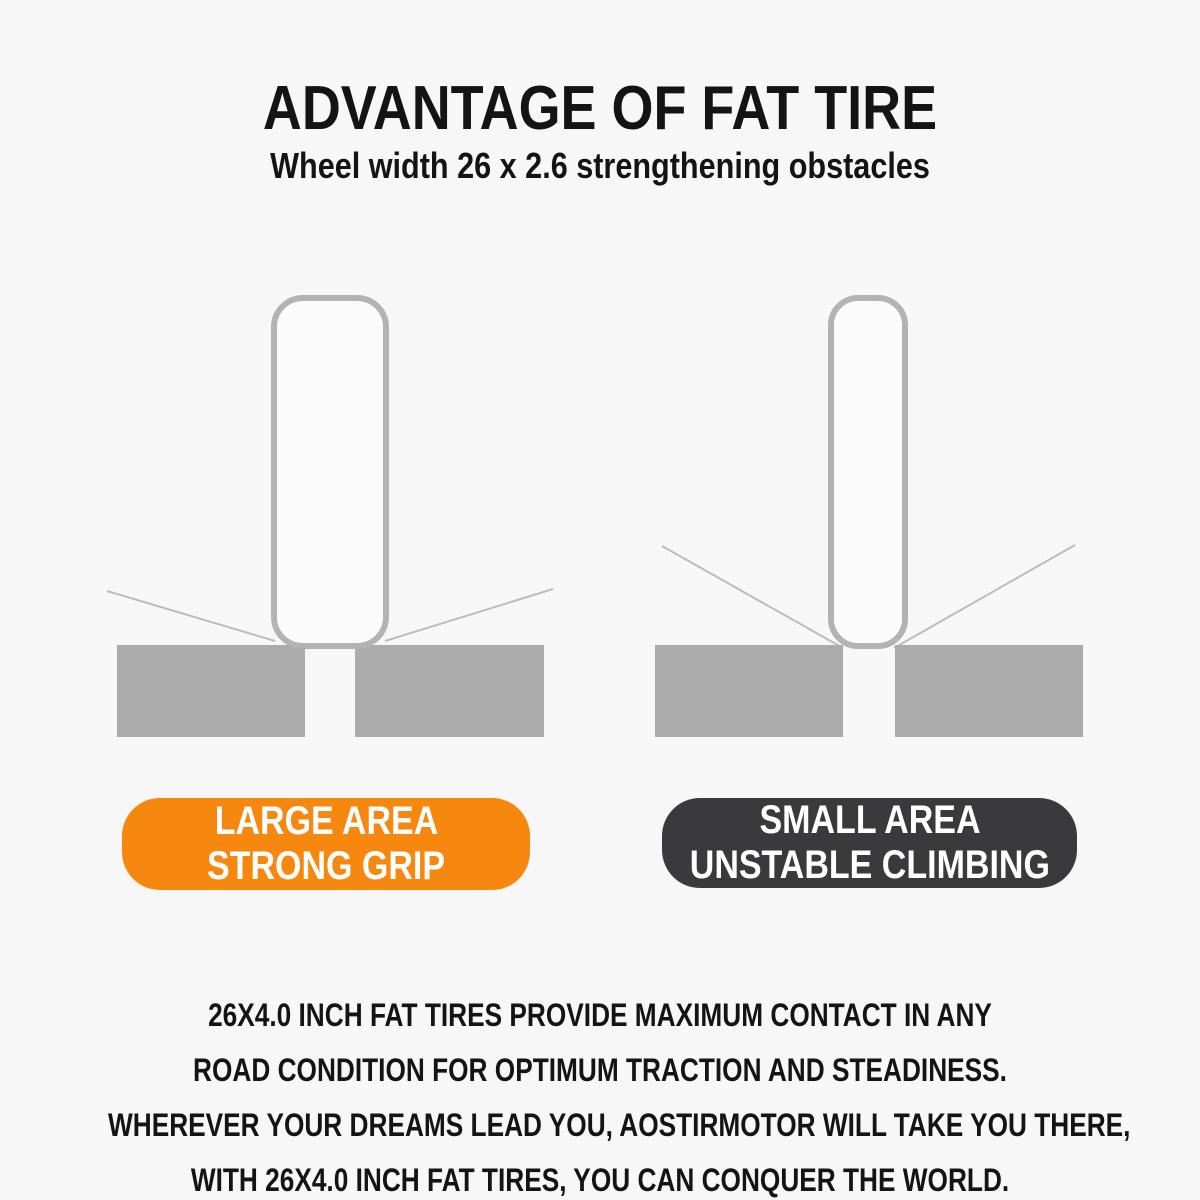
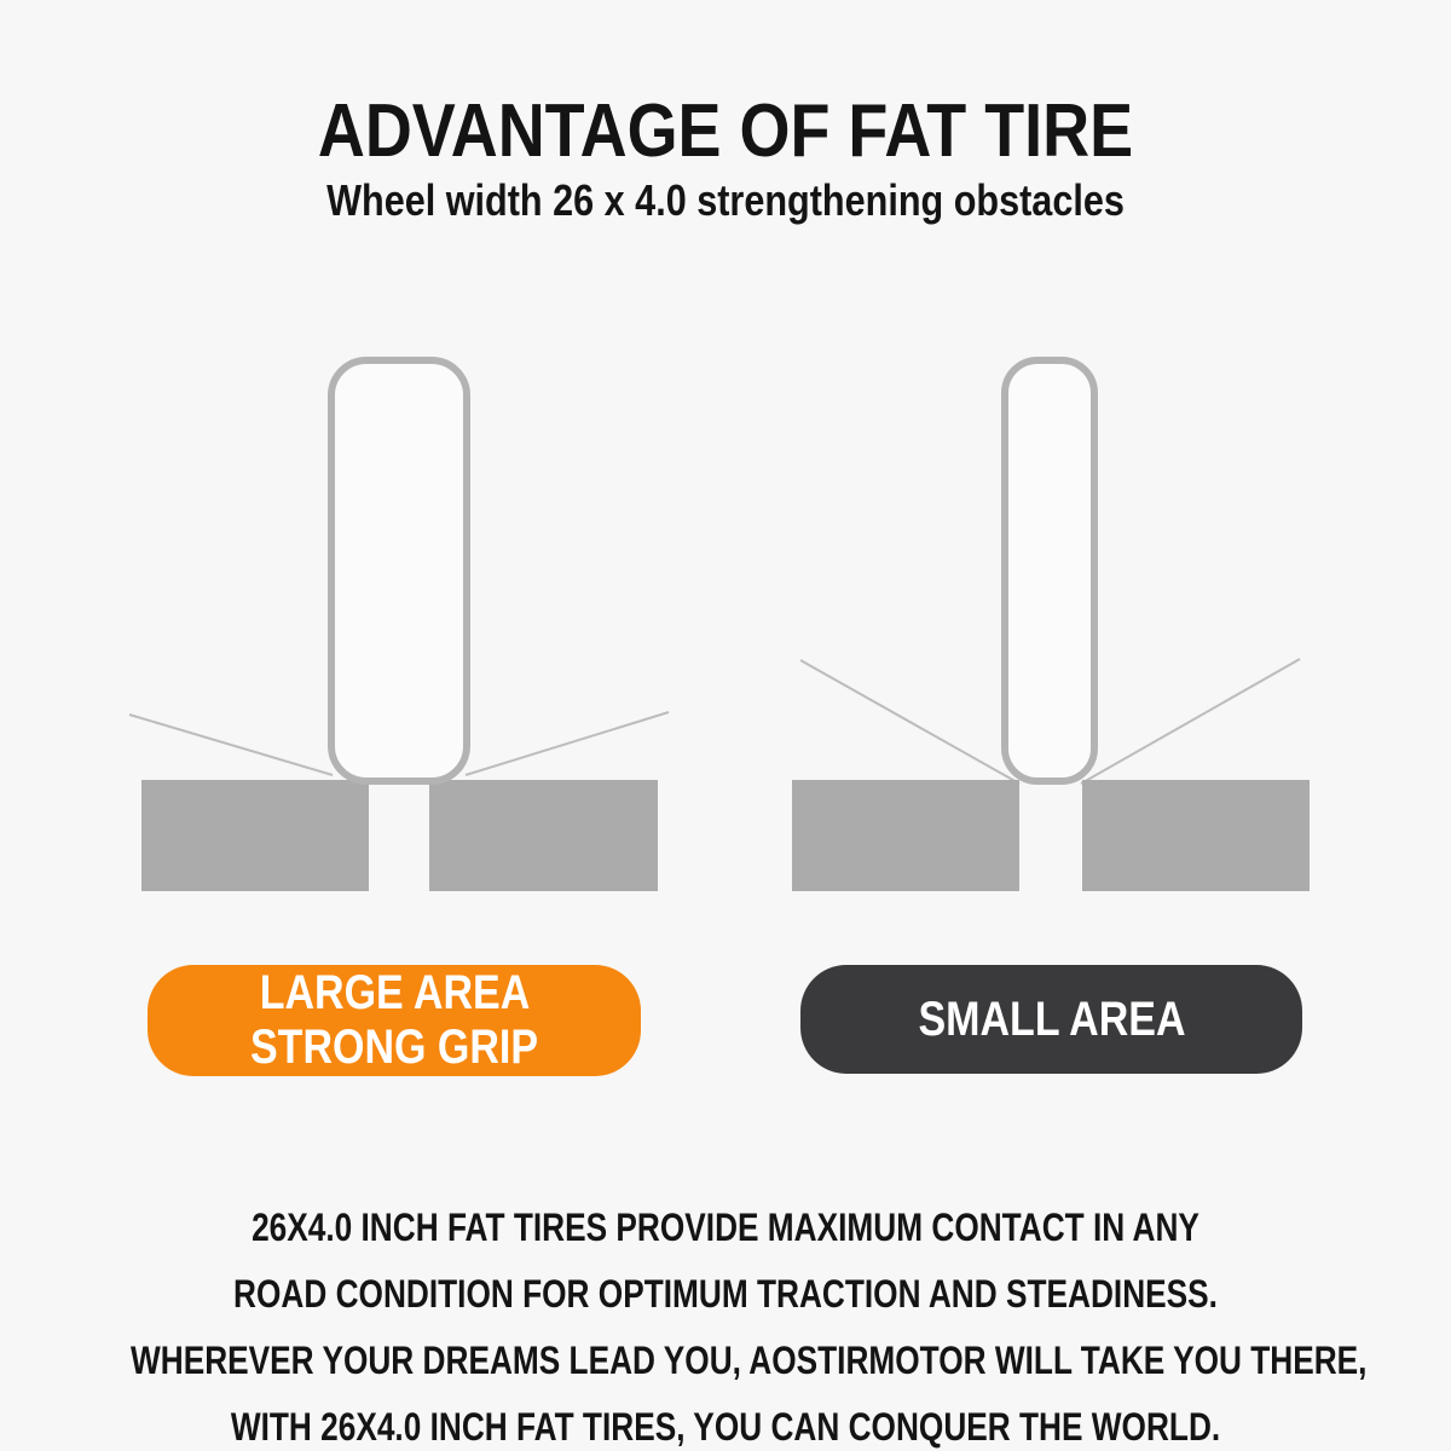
  ADVANTAGE OF FAT TIRE
- Wheel width 26 x 2.6 strengthening obstacles
+ Wheel width 26 x 4.0 strengthening obstacles
  LARGE AREA
  STRONG GRIP
  SMALL AREA
- UNSTABLE CLIMBING
  26X4.0 INCH FAT TIRES PROVIDE MAXIMUM CONTACT IN ANY
  ROAD CONDITION FOR OPTIMUM TRACTION AND STEADINESS.
  WHEREVER YOUR DREAMS LEAD YOU, AOSTIRMOTOR WILL TAKE YOU THERE,
  WITH 26X4.0 INCH FAT TIRES, YOU CAN CONQUER THE WORLD.
